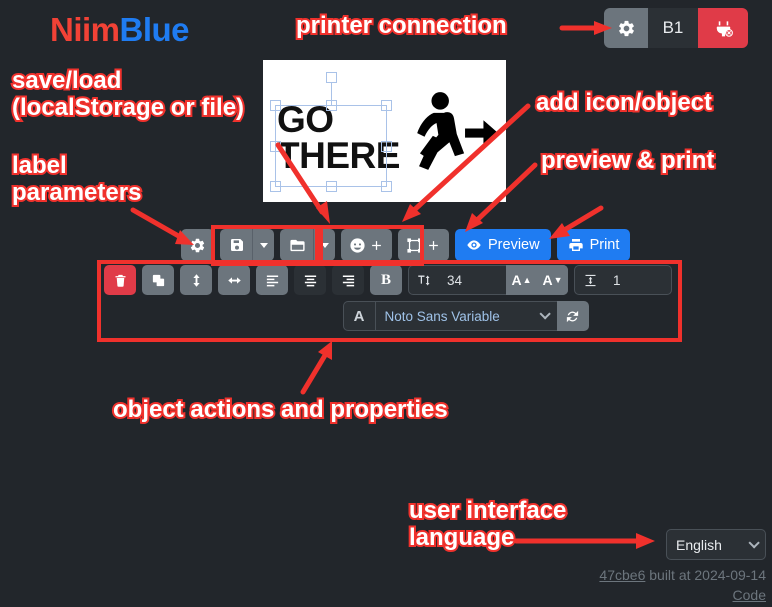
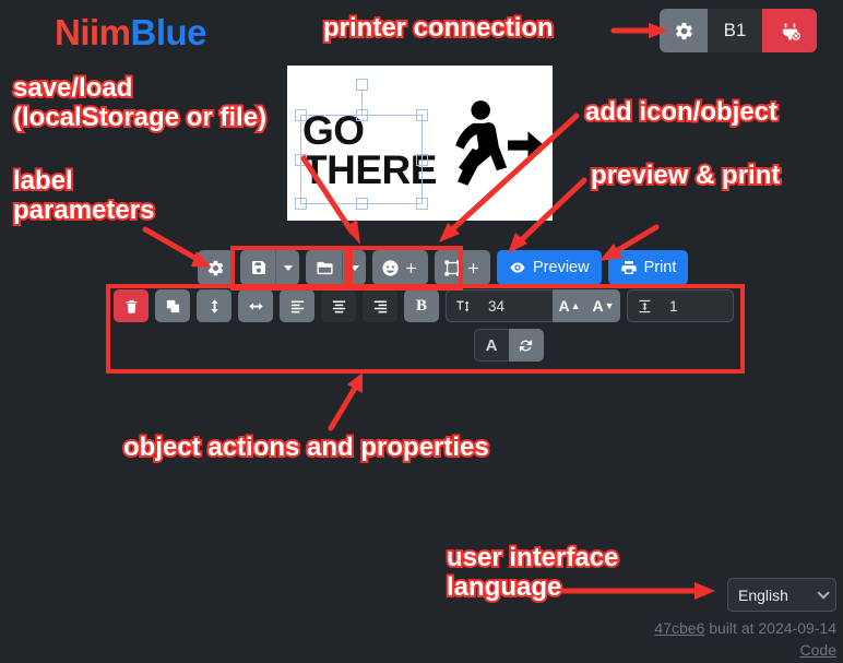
  NiimBlue
  B1
  GO
  THERE
  Preview
  Print
  B
  34
  A
  ▲
  A
  ▼
  1
  A
- Noto Sans Variable
  English
  47cbe6 built at 2024-09-14
  Code
  printer connection
  save/load
  (localStorage or file)
  label
  parameters
  add icon/object
  preview & print
  object actions and properties
  user interface
  language
